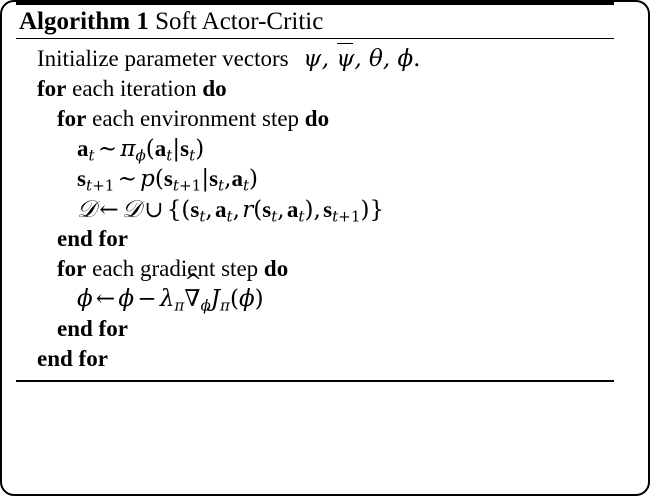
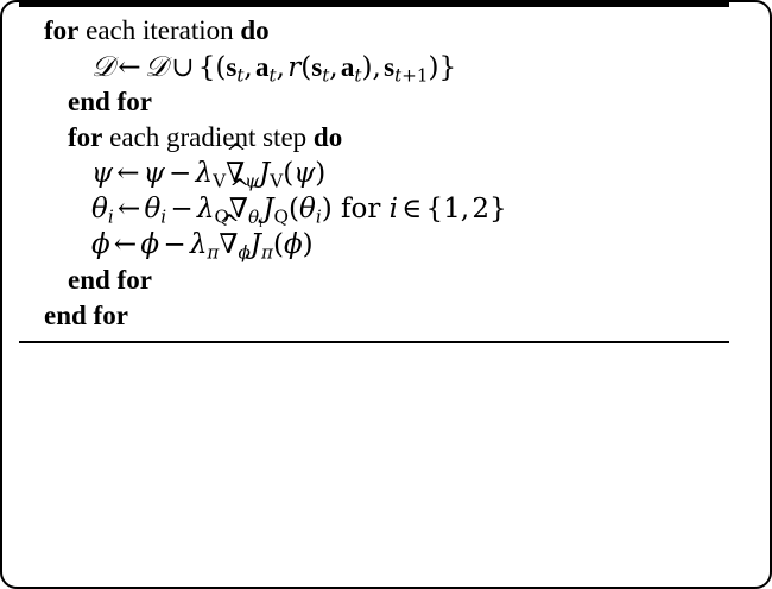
- Algorithm 1 Soft Actor-Critic
- Initialize parameter vectors ψ, ψ, θ, ϕ.
  for each iteration do
- for each environment step do
- at ∼ πϕ(at|st)
- st+1 ∼ p(st+1|st,at)
  𝒟 ← 𝒟 ∪ {(st, at, r(st, at), st+1)}
  end for
  for each gradient step do
+ ψ ← ψ − λV∇ψJV(ψ)
+ θi ← θi − λQ∇θiJQ(θi) for i ∈ {1, 2}
  ϕ ← ϕ − λπ∇ϕJπ(ϕ)
  end for
  end for
